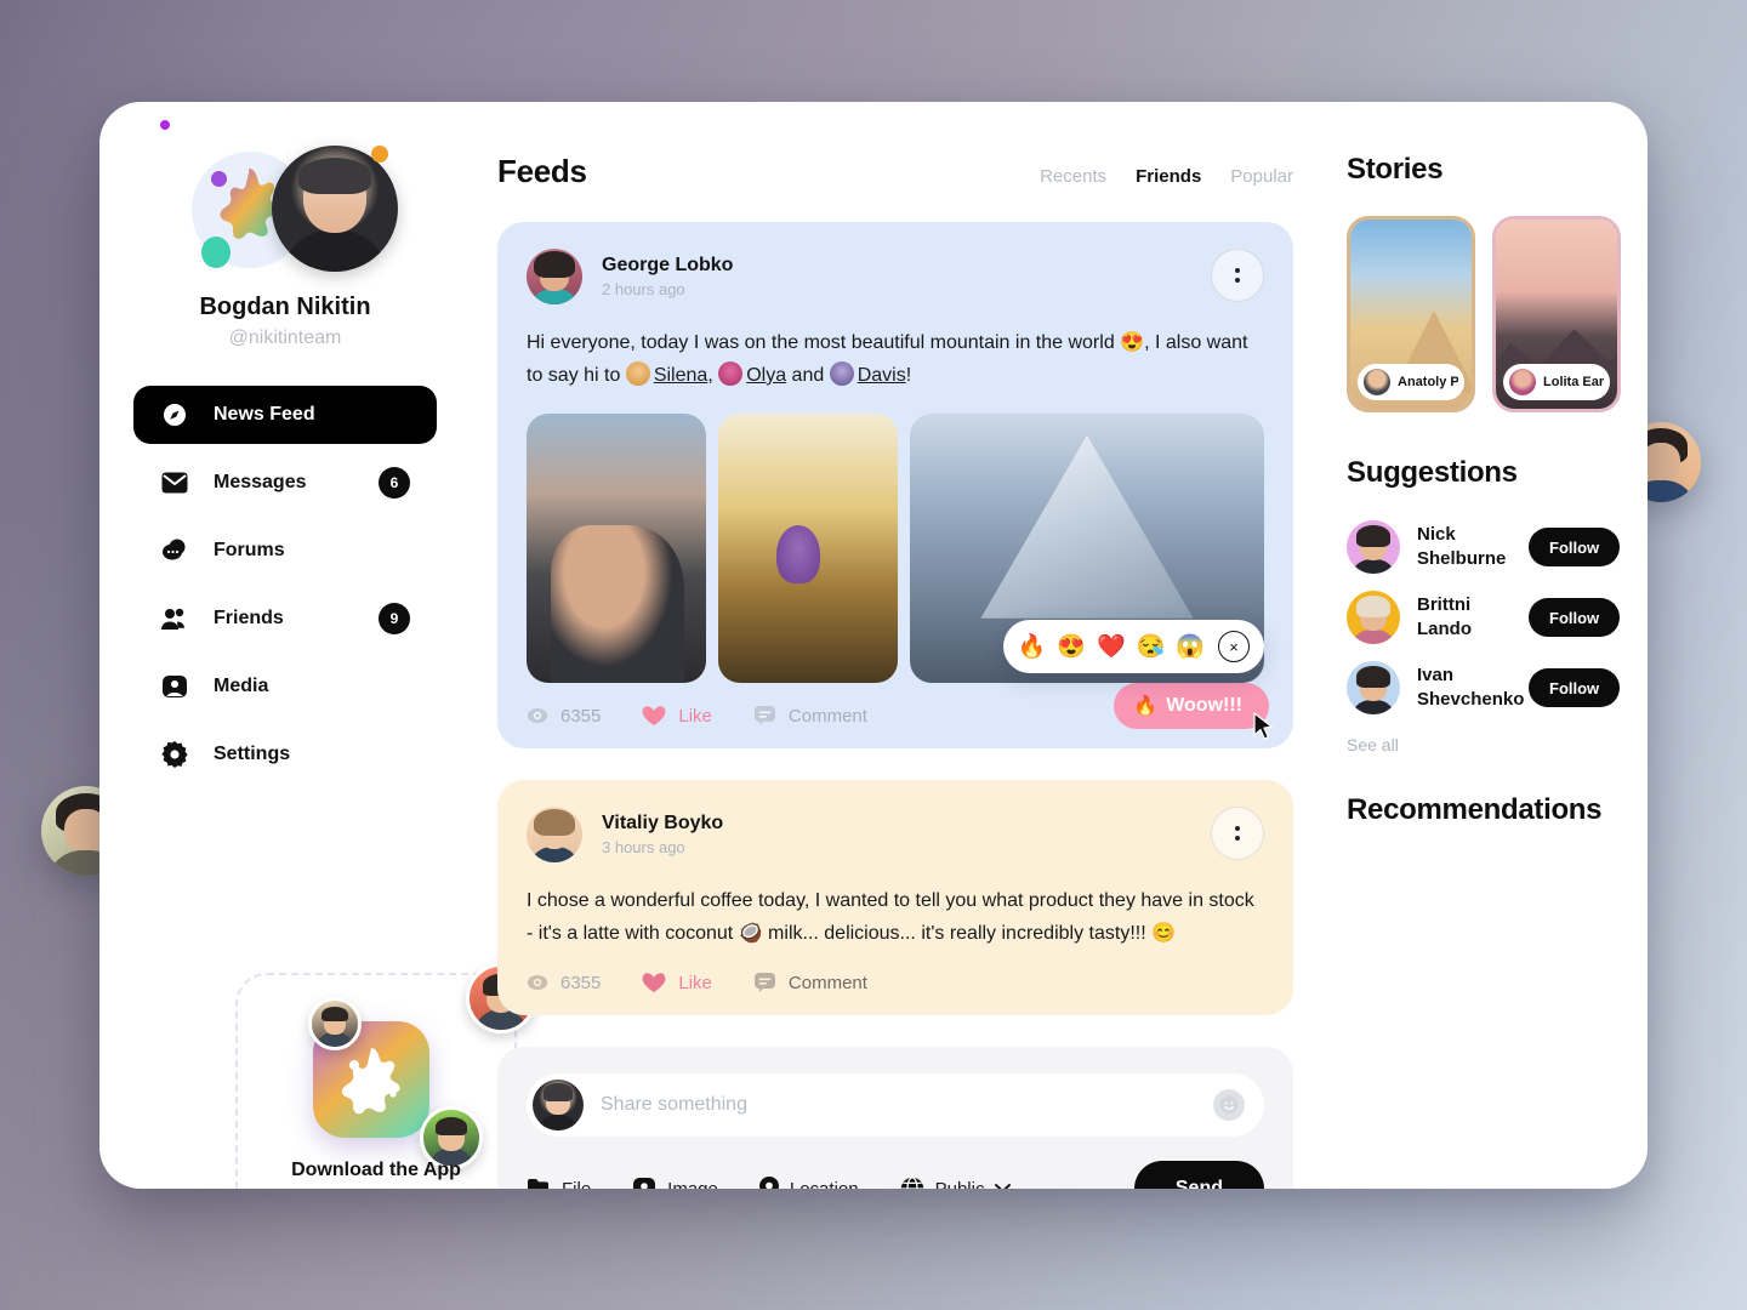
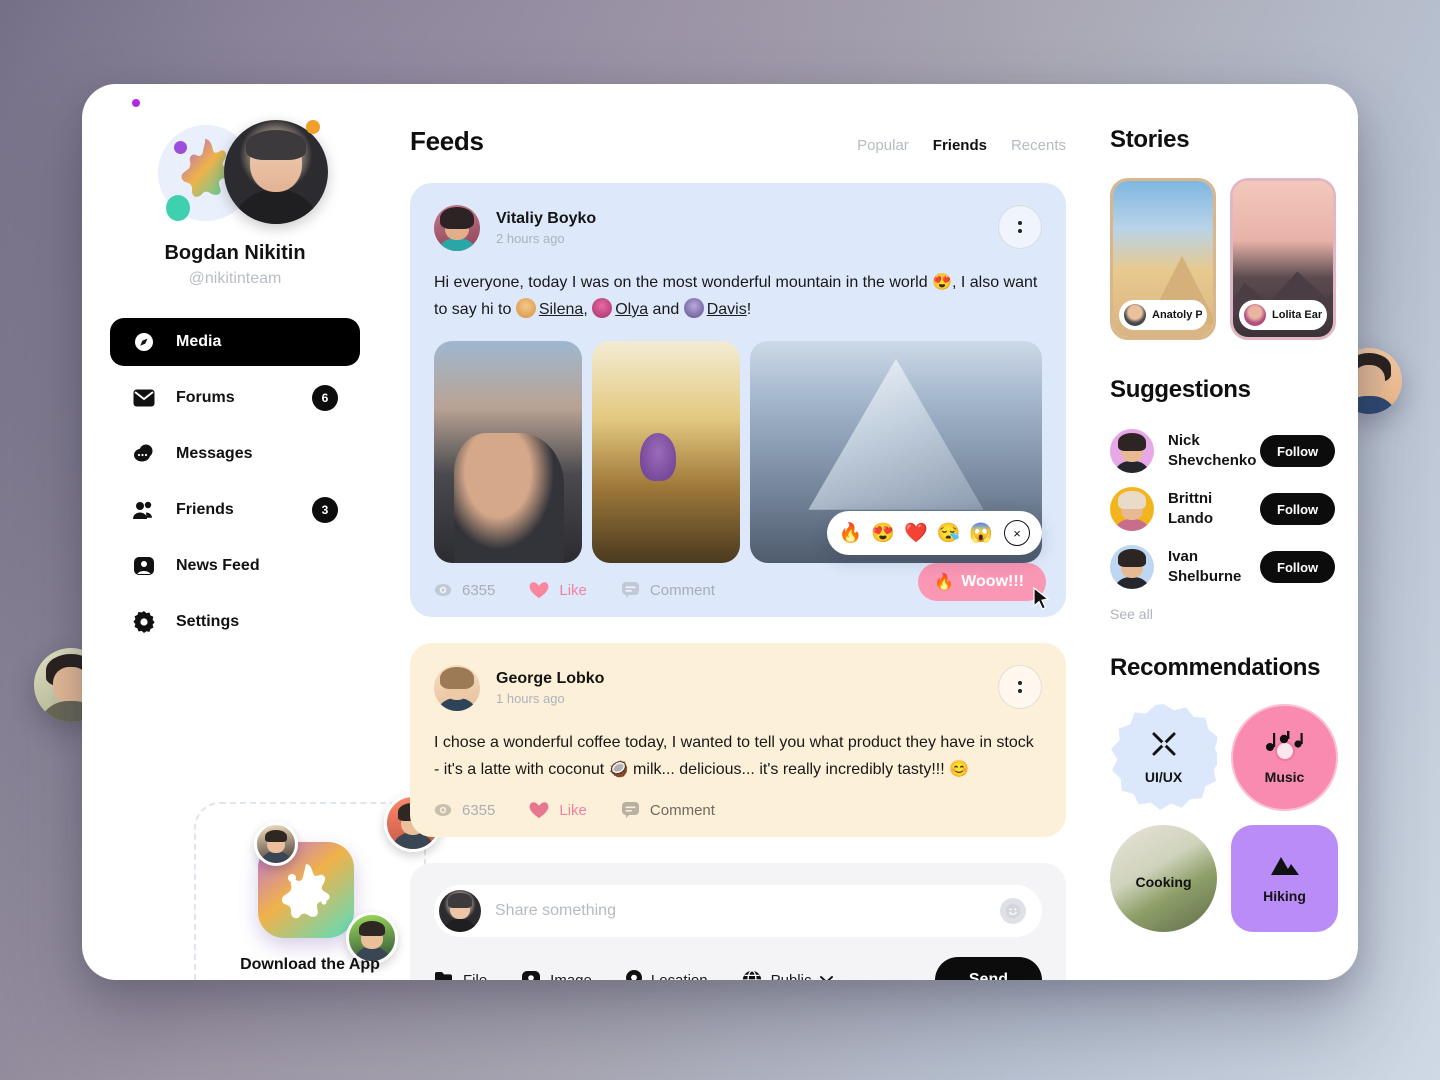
  Bogdan Nikitin
  @nikitinteam
- News Feed
+ Media
- Messages
+ Forums
  6
- Forums
+ Messages
  Friends
- 9
+ 3
- Media
+ News Feed
  Settings
  Download the App
  Feeds
- Recents
+ Popular
  Friends
- Popular
+ Recents
- George Lobko
+ Vitaliy Boyko
  2 hours ago
- Hi everyone, today I was on the most beautiful mountain in the world 😍, I also want to say hi to Silena, Olya and Davis!
+ Hi everyone, today I was on the most wonderful mountain in the world 😍, I also want to say hi to Silena, Olya and Davis!
  🔥
  😍
  ❤️
  😪
  😱
  ×
  🔥
  Woow!!!
  6355
  Like
  Comment
- Vitaliy Boyko
+ George Lobko
- 3 hours ago
+ 1 hours ago
  I chose a wonderful coffee today, I wanted to tell you what product they have in stock - it's a latte with coconut 🥥 milk... delicious... it's really incredibly tasty!!! 😊
  6355
  Like
  Comment
  Share something
  Send
  Stories
  Lolita Ear
  Suggestions
- Nick Shelburne
+ Nick Shevchenko
  Follow
  Brittni Lando
  Follow
- Ivan Shevchenko
+ Ivan Shelburne
  Follow
  See all
  Recommendations
+ UI/UX
+ Music
+ Cooking
+ Hiking
